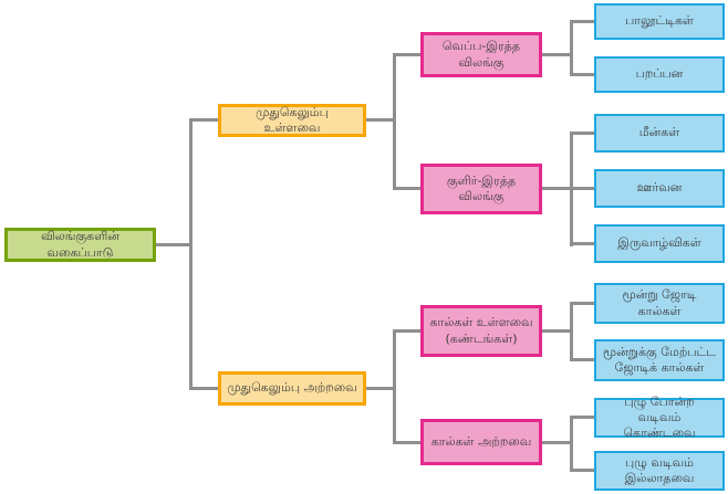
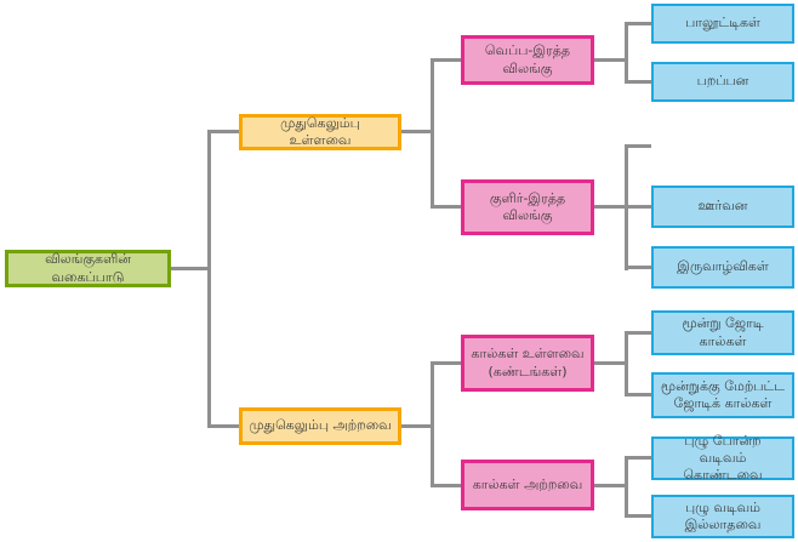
  விலங்குகளின் வகைப்பாடு
  முதுகெலும்பு உள்ளவை
  முதுகெலும்பு அற்றவை
  வெப்ப-இரத்த விலங்கு
  குளிர்-இரத்த விலங்கு
  கால்கள் உள்ளவை (கண்டங்கள்)
  கால்கள் அற்றவை
  பாலூட்டிகள்
  பறப்பன
- மீன்கள்
  ஊர்வன
  இருவாழ்விகள்
  மூன்று ஜோடி கால்கள்
  மூன்றுக்கு மேற்பட்ட ஜோடிக் கால்கள்
  புழு போன்ற வடிவம் கொண்டவை
  புழு வடிவம் இல்லாதவை
